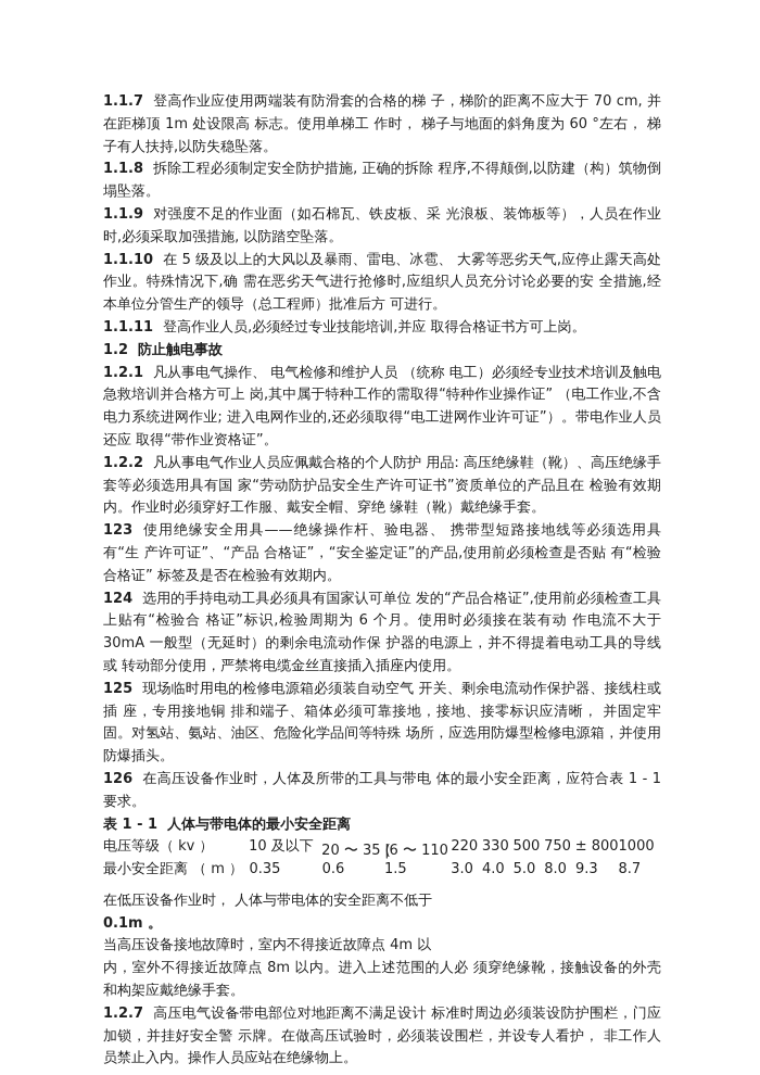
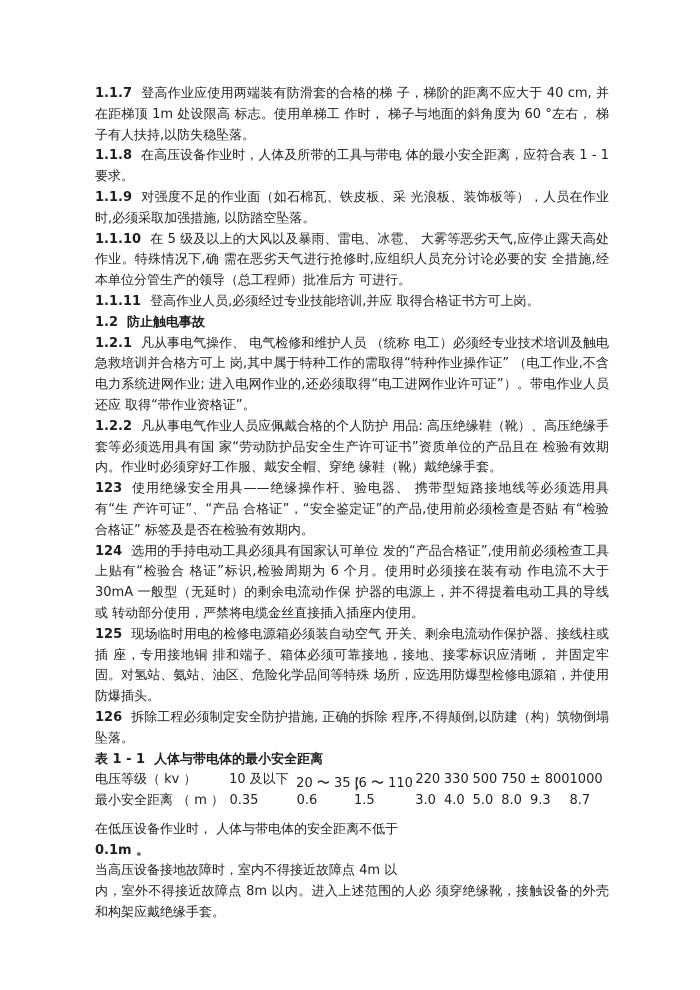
- 1.1.7 登高作业应使用两端装有防滑套的合格的梯 子，梯阶的距离不应大于 70 cm, 并在距梯顶 1m 处设限高 标志。使用单梯工 作时， 梯子与地面的斜角度为 60 °左右， 梯子有人扶持,以防失稳坠落。
+ 1.1.7 登高作业应使用两端装有防滑套的合格的梯 子，梯阶的距离不应大于 40 cm, 并在距梯顶 1m 处设限高 标志。使用单梯工 作时， 梯子与地面的斜角度为 60 °左右， 梯子有人扶持,以防失稳坠落。
- 1.1.8 拆除工程必须制定安全防护措施, 正确的拆除 程序,不得颠倒,以防建（构）筑物倒塌坠落。
+ 1.1.8 在高压设备作业时，人体及所带的工具与带电 体的最小安全距离，应符合表 1 - 1 要求。
  1.1.9 对强度不足的作业面（如石棉瓦、铁皮板、采 光浪板、装饰板等），人员在作业时,必须采取加强措施, 以防踏空坠落。
  1.1.10 在 5 级及以上的大风以及暴雨、雷电、冰雹、 大雾等恶劣天气,应停止露天高处作业。特殊情况下,确 需在恶劣天气进行抢修时,应组织人员充分讨论必要的安 全措施,经本单位分管生产的领导（总工程师）批准后方 可进行。
  1.1.11 登高作业人员,必须经过专业技能培训,并应 取得合格证书方可上岗。
  1.2 防止触电事故
  1.2.1 凡从事电气操作、 电气检修和维护人员 （统称 电工）必须经专业技术培训及触电急救培训并合格方可上 岗,其中属于特种工作的需取得“特种作业操作证” （电工作业,不含电力系统进网作业; 进入电网作业的,还必须取得“电工进网作业许可证”）。带电作业人员还应 取得“带作业资格证”。
  1.2.2 凡从事电气作业人员应佩戴合格的个人防护 用品: 高压绝缘鞋（靴）、高压绝缘手套等必须选用具有国 家“劳动防护品安全生产许可证书”资质单位的产品且在 检验有效期内。作业时必须穿好工作服、戴安全帽、穿绝 缘鞋（靴）戴绝缘手套。
  123 使用绝缘安全用具——绝缘操作杆、验电器、 携带型短路接地线等必须选用具有“生 产许可证”、“产品 合格证”，“安全鉴定证”的产品,使用前必须检查是否贴 有“检验合格证” 标签及是否在检验有效期内。
  124 选用的手持电动工具必须具有国家认可单位 发的“产品合格证”,使用前必须检查工具 上贴有“检验合 格证”标识,检验周期为 6 个月。使用时必须接在装有动 作电流不大于 30mA 一般型（无延时）的剩余电流动作保 护器的电源上，并不得提着电动工具的导线或 转动部分使用，严禁将电缆金丝直接插入插座内使用。
  125 现场临时用电的检修电源箱必须装自动空气 开关、剩余电流动作保护器、接线柱或插 座，专用接地铜 排和端子、箱体必须可靠接地，接地、接零标识应清晰， 并固定牢固。对氢站、氨站、油区、危险化学品间等特殊 场所，应选用防爆型检修电源箱，并使用防爆插头。
- 126 在高压设备作业时，人体及所带的工具与带电 体的最小安全距离，应符合表 1 - 1 要求。
+ 126 拆除工程必须制定安全防护措施, 正确的拆除 程序,不得颠倒,以防建（构）筑物倒塌坠落。
  表 1 - 1 人体与带电体的最小安全距离
  电压等级（ kv ）
  10 及以下
  20 〜 35
  |6 〜 110
  220
  330
  500
  750
  ± 800
  1000
  最小安全距离 （ m ）
  0.35
  0.6
  1.5
  3.0
  4.0
  5.0
  8.0
  9.3
  8.7
  在低压设备作业时， 人体与带电体的安全距离不低于
  0.1m 。
  当高压设备接地故障时，室内不得接近故障点 4m 以
  内，室外不得接近故障点 8m 以内。进入上述范围的人必 须穿绝缘靴，接触设备的外壳和构架应戴绝缘手套。
- 1.2.7 高压电气设备带电部位对地距离不满足设计 标准时周边必须装设防护围栏，门应加锁，并挂好安全警 示牌。在做高压试验时，必须装设围栏，并设专人看护， 非工作人员禁止入内。操作人员应站在绝缘物上。
